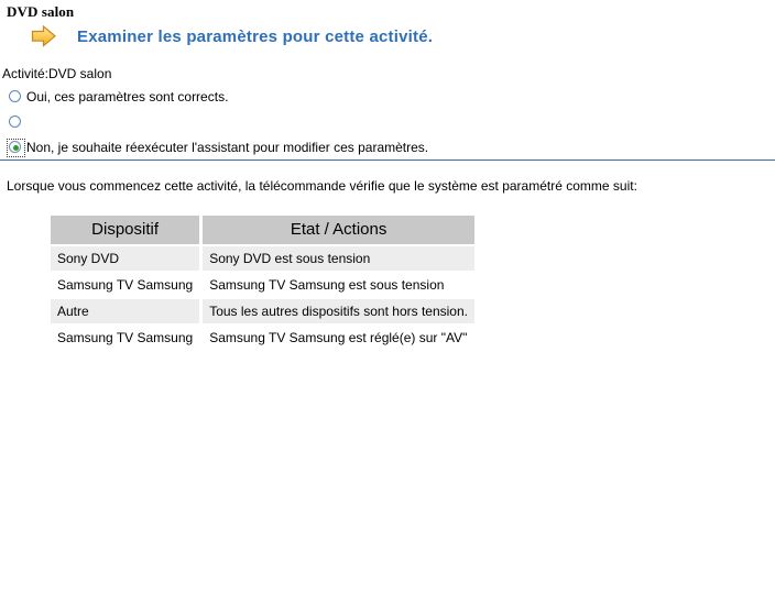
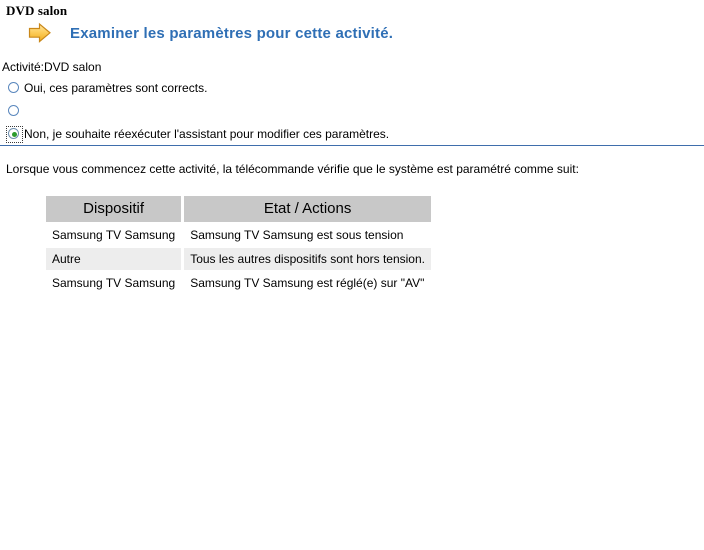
  DVD salon
  Examiner les paramètres pour cette activité.
  Activité:DVD salon
  Oui, ces paramètres sont corrects.
  Non, je souhaite réexécuter l'assistant pour modifier ces paramètres.
  Lorsque vous commencez cette activité, la télécommande vérifie que le système est paramétré comme suit:
  Dispositif	Etat / Actions
- Sony DVD	Sony DVD est sous tension
  Samsung TV Samsung	Samsung TV Samsung est sous tension
  Autre	Tous les autres dispositifs sont hors tension.
  Samsung TV Samsung	Samsung TV Samsung est réglé(e) sur "AV"
